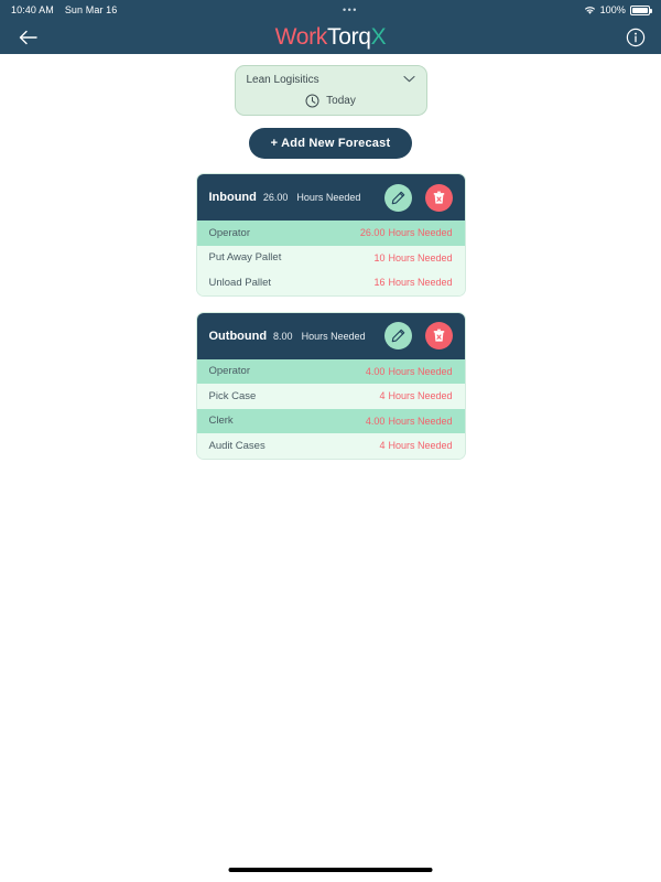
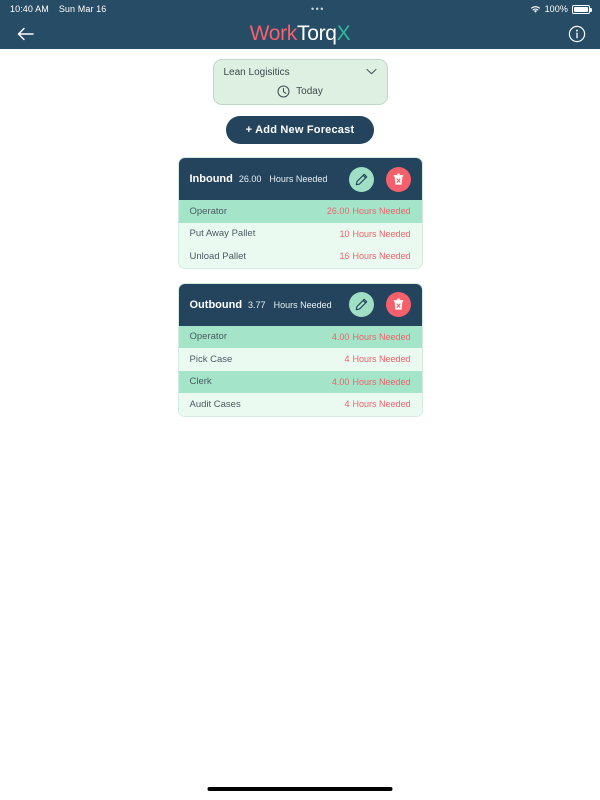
  10:40 AM
  Sun Mar 16
  •••
  100%
  WorkTorqX
  Lean Logisitics
  Today
  + Add New Forecast
  Inbound
  26.00
  Hours Needed
  Operator
  26.00
  Hours Needed
  Put Away Pallet
  10
  Hours Needed
  Unload Pallet
  16
  Hours Needed
  Outbound
- 8.00
+ 3.77
  Hours Needed
  Operator
  4.00
  Hours Needed
  Pick Case
  4
  Hours Needed
  Clerk
  4.00
  Hours Needed
  Audit Cases
  4
  Hours Needed
